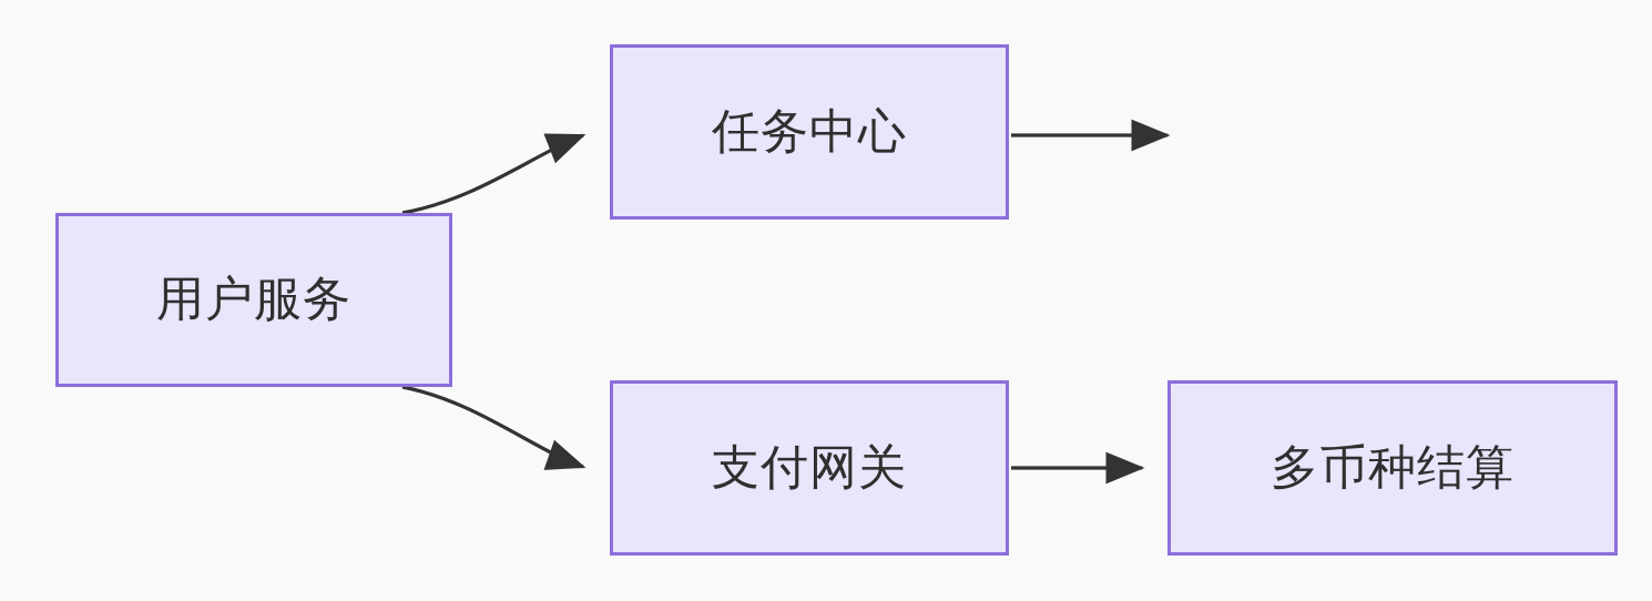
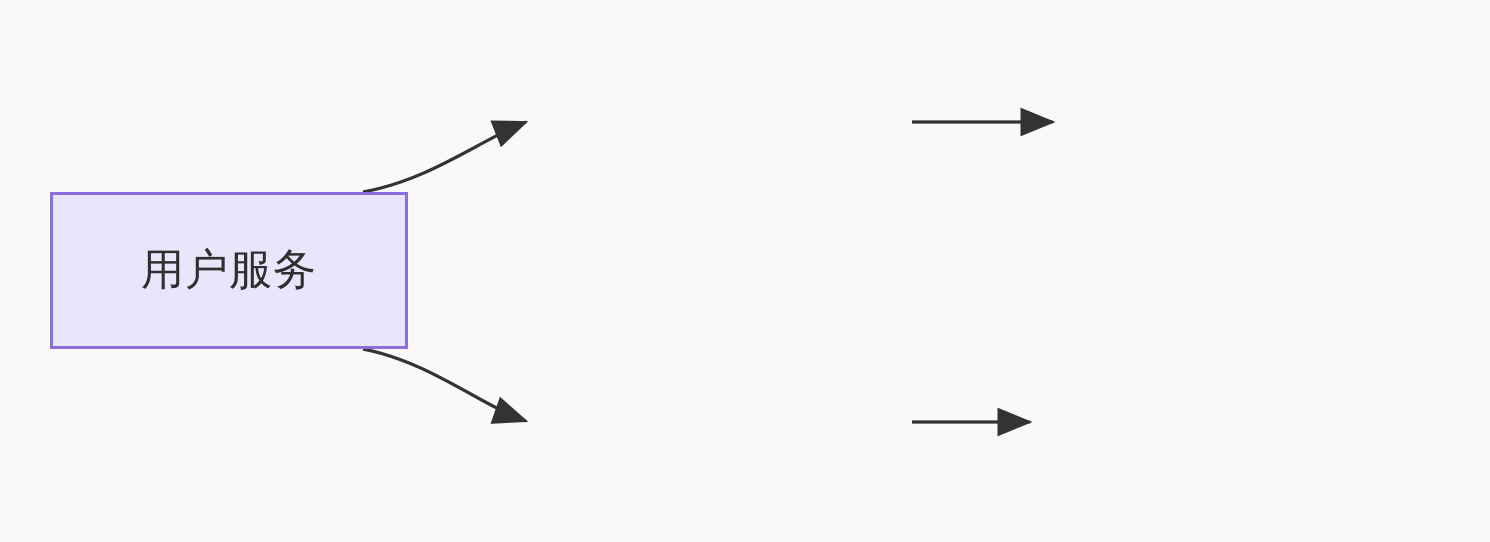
  用户服务
- 任务中心
- 支付网关
- 多币种结算
